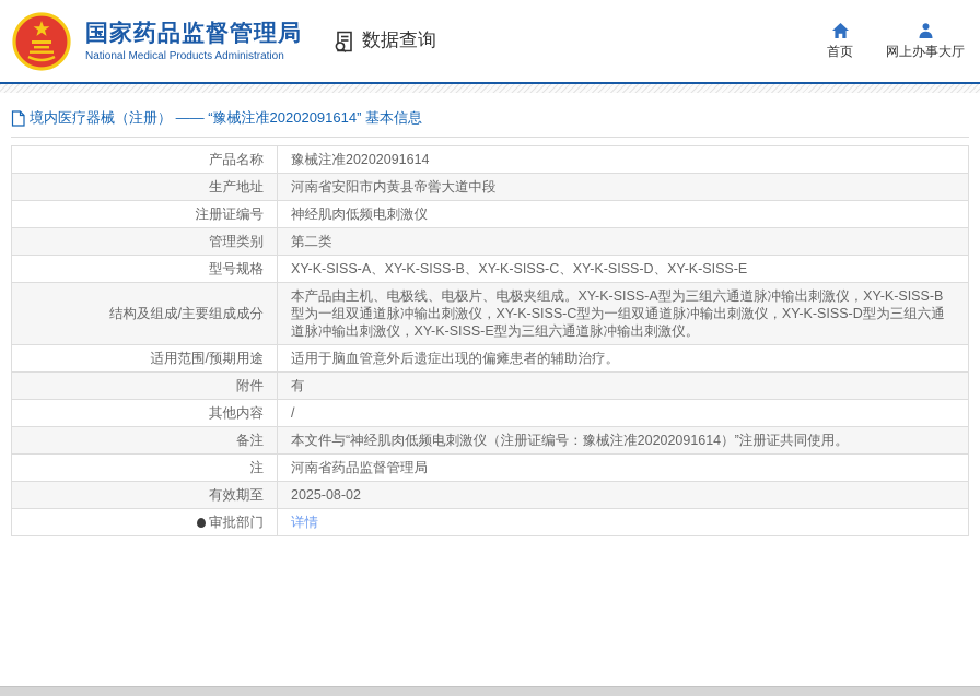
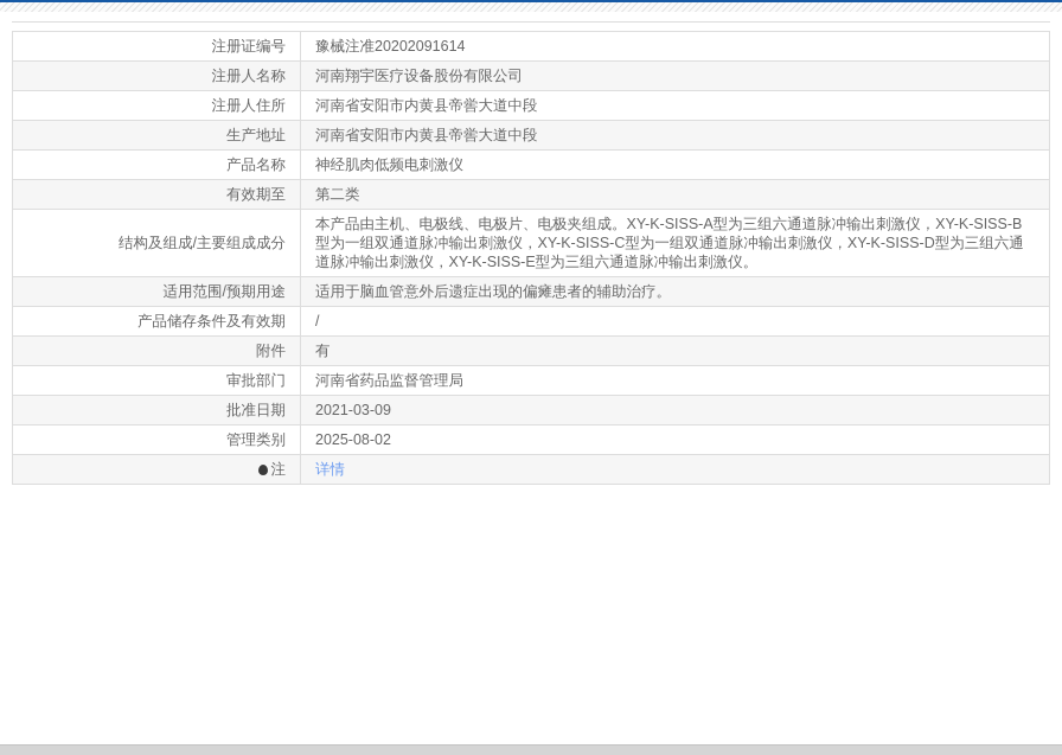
- 国家药品监督管理局
- National Medical Products Administration
- 数据查询
- 首页
- 网上办事大厅
- 境内医疗器械（注册） —— “豫械注准20202091614” 基本信息
- 产品名称	豫械注准20202091614
+ 注册证编号	豫械注准20202091614
+ 注册人名称	河南翔宇医疗设备股份有限公司
+ 注册人住所	河南省安阳市内黄县帝喾大道中段
  生产地址	河南省安阳市内黄县帝喾大道中段
- 注册证编号	神经肌肉低频电刺激仪
+ 产品名称	神经肌肉低频电刺激仪
- 管理类别	第二类
+ 有效期至	第二类
- 型号规格	XY-K-SISS-A、XY-K-SISS-B、XY-K-SISS-C、XY-K-SISS-D、XY-K-SISS-E
  结构及组成/主要组成成分	本产品由主机、电极线、电极片、电极夹组成。XY-K-SISS-A型为三组六通道脉冲输出刺激仪，XY-K-SISS-B型为一组双通道脉冲输出刺激仪，XY-K-SISS-C型为一组双通道脉冲输出刺激仪，XY-K-SISS-D型为三组六通道脉冲输出刺激仪，XY-K-SISS-E型为三组六通道脉冲输出刺激仪。
  适用范围/预期用途	适用于脑血管意外后遗症出现的偏瘫患者的辅助治疗。
+ 产品储存条件及有效期	/
  附件	有
- 其他内容	/
- 备注	本文件与“神经肌肉低频电刺激仪（注册证编号：豫械注准20202091614）”注册证共同使用。
- 注	河南省药品监督管理局
+ 审批部门	河南省药品监督管理局
+ 批准日期	2021-03-09
- 有效期至	2025-08-02
+ 管理类别	2025-08-02
- 审批部门	详情
+ 注	详情
